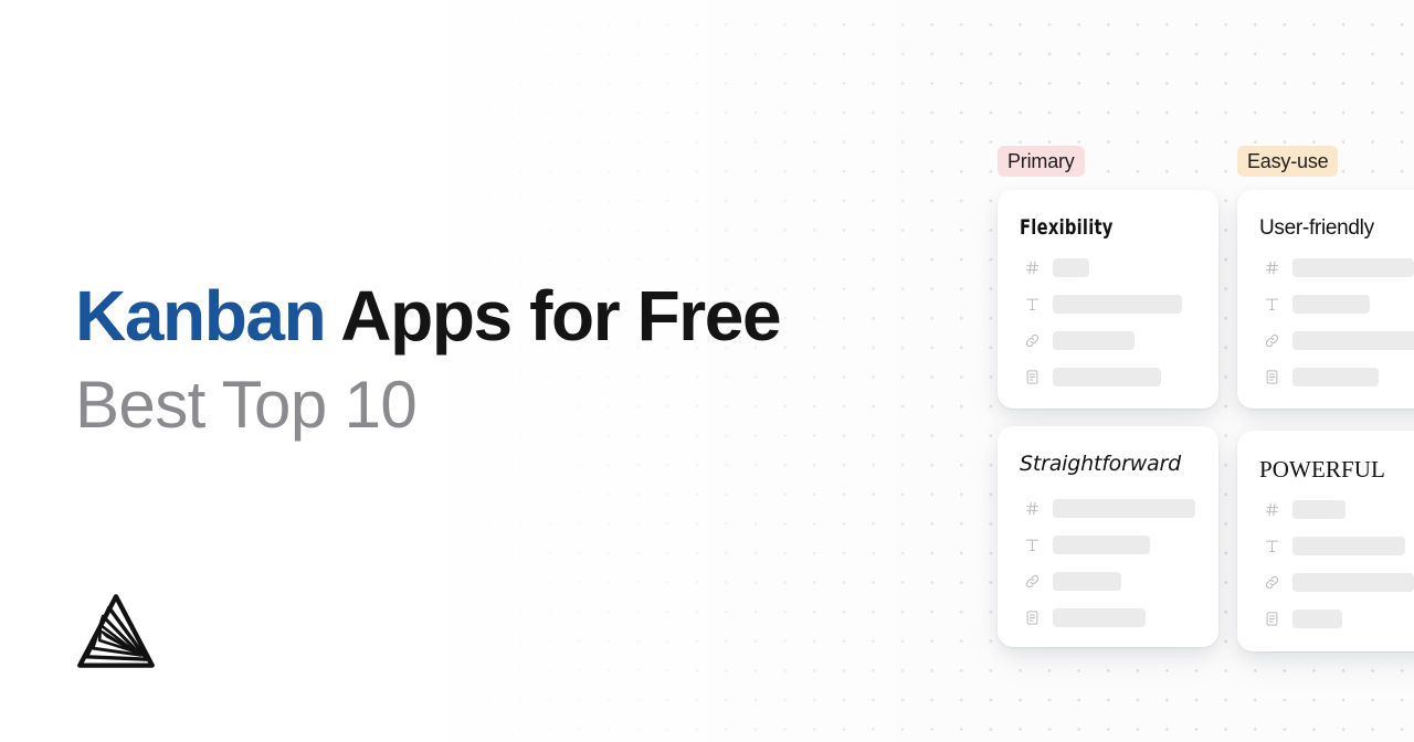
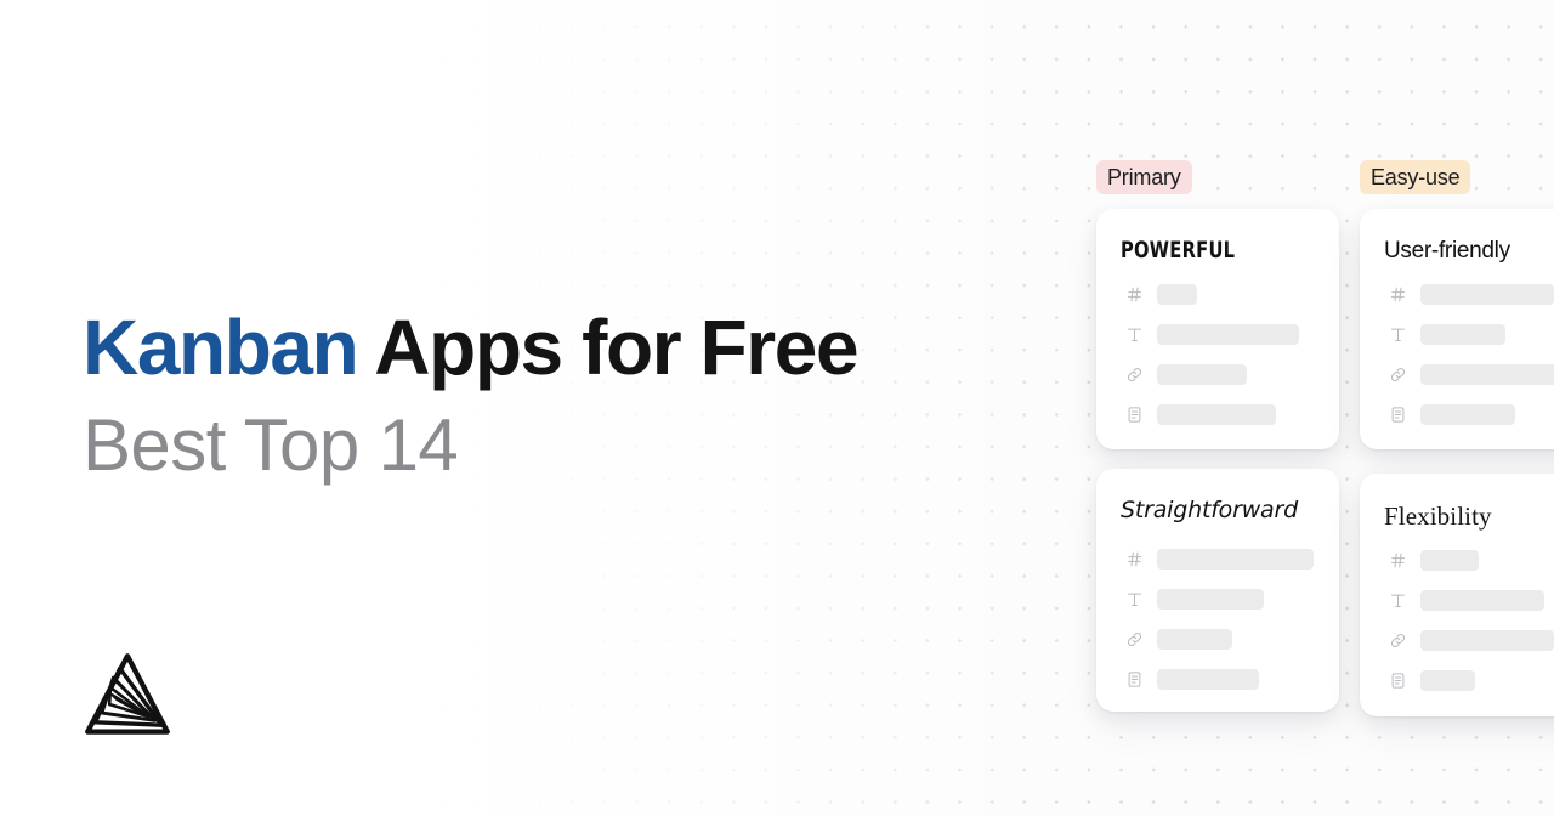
  Kanban Apps for Free
- Best Top 10
+ Best Top 14
  Primary
  Easy-use
- Flexibility
+ POWERFUL
  User-friendly
  Straightforward
- POWERFUL
+ Flexibility
